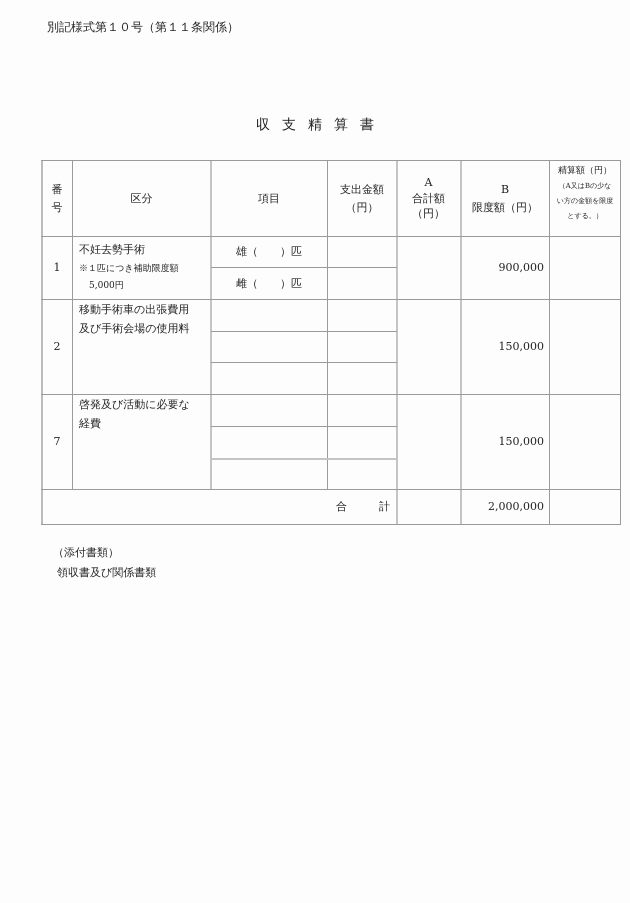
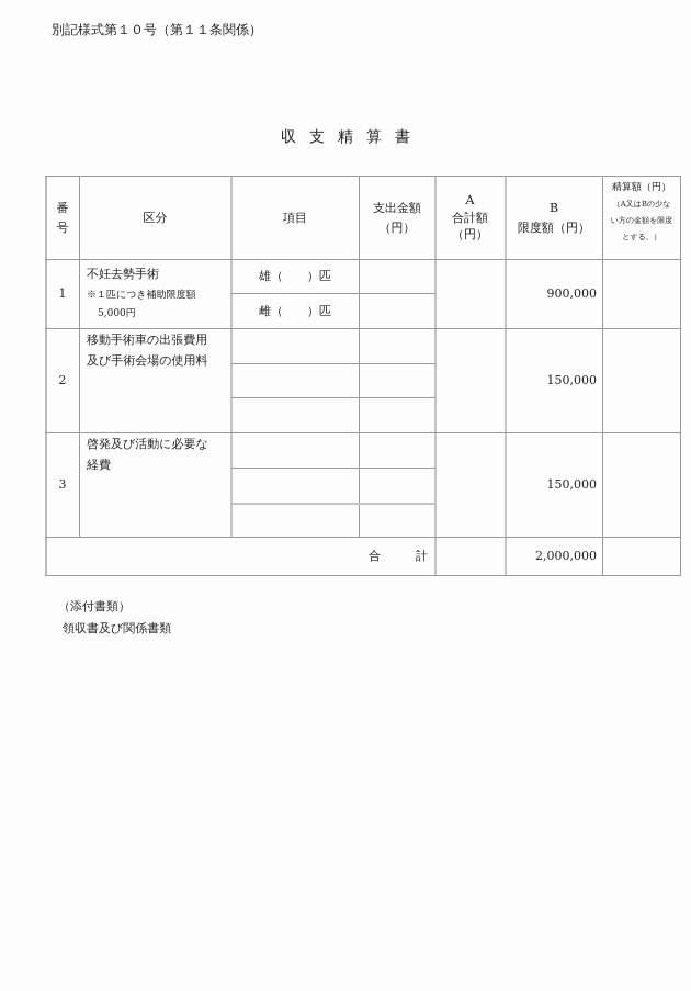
  別記様式第１０号（第１１条関係）
  収支精算書
  番
  号
  区分
  項目
  支出金額
  （円）
  A
  合計額
  （円）
  B
  限度額（円）
  精算額（円）
  （A又はBの少な
  い方の金額を限度
  とする。）
  1
  不妊去勢手術
  ※１匹につき補助限度額
  5,000円
  雄（ ）匹
  雌（ ）匹
  900,000
  2
  移動手術車の出張費用
  及び手術会場の使用料
  150,000
- 7
+ 3
  啓発及び活動に必要な
  経費
  150,000
  合
  計
  2,000,000
  （添付書類）
  領収書及び関係書類
